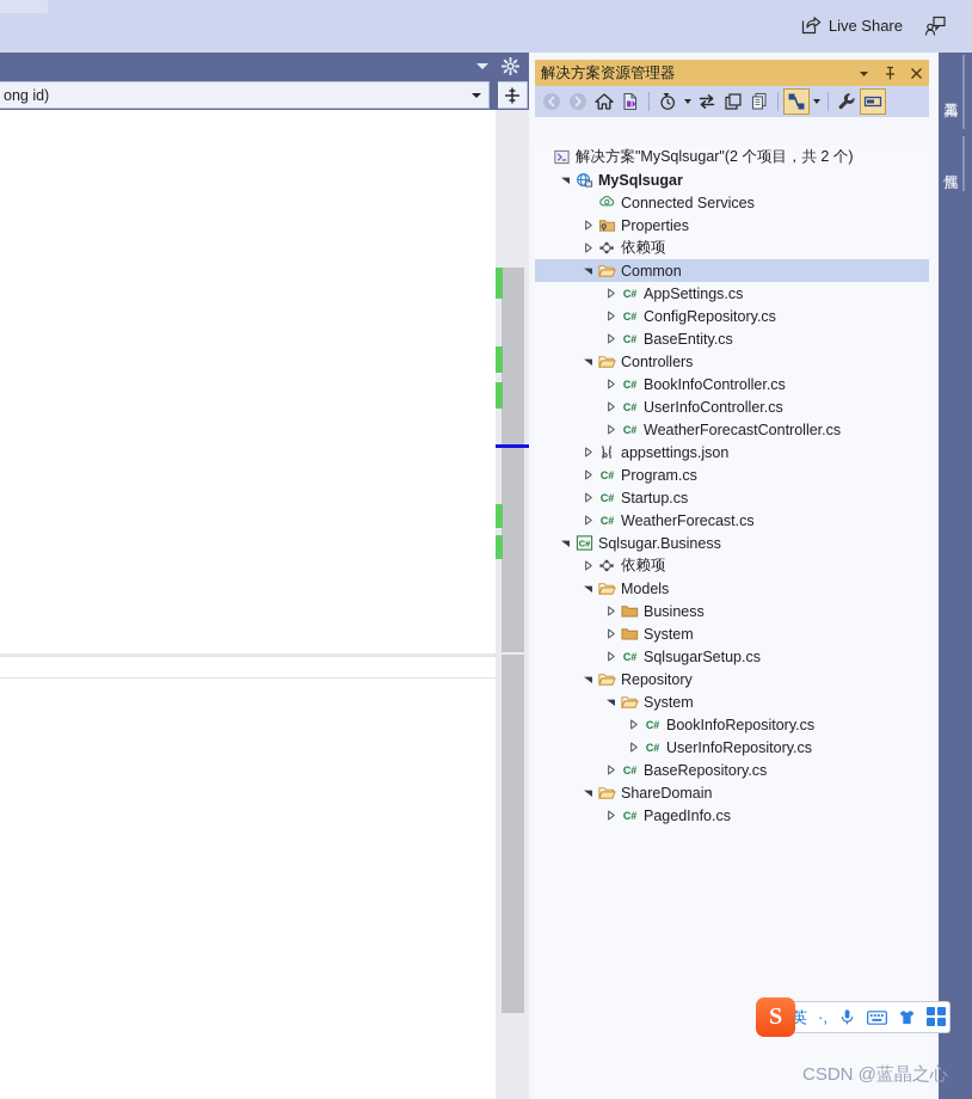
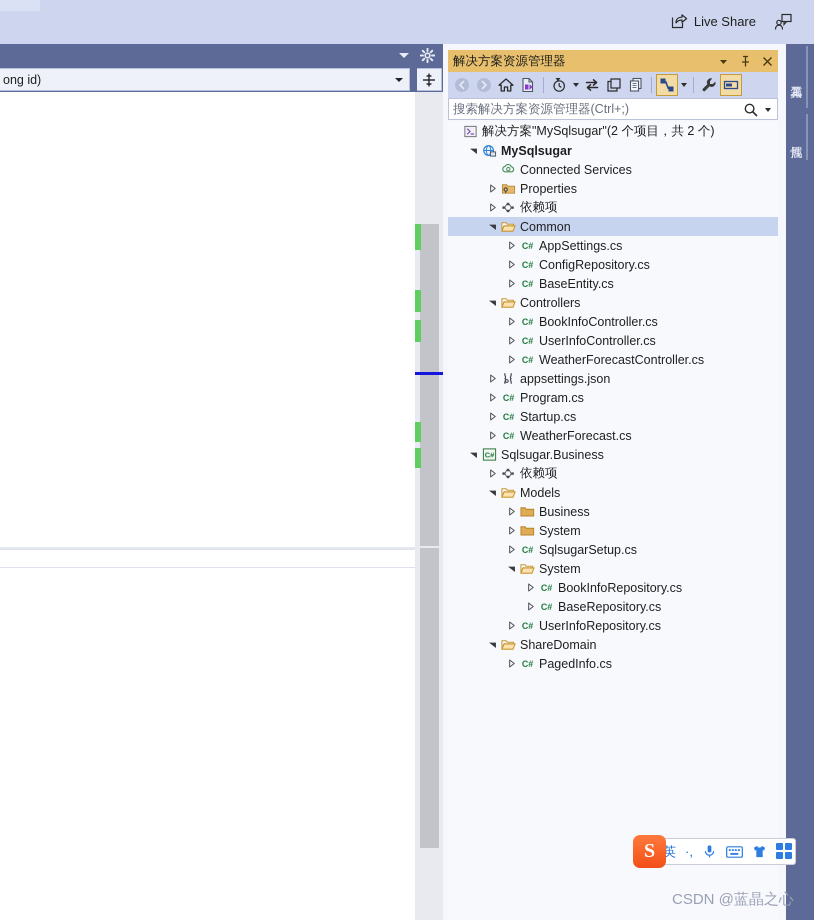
  Live Share
  ong id)
  解决方案资源管理器
+ 搜索解决方案资源管理器(Ctrl+;)
  解决方案"MySqlsugar"(2 个项目，共 2 个)
  MySqlsugar
  Connected Services
  Properties
  依赖项
  Common
  C#
  AppSettings.cs
  C#
  ConfigRepository.cs
  C#
  BaseEntity.cs
  Controllers
  C#
  BookInfoController.cs
  C#
  UserInfoController.cs
  C#
  WeatherForecastController.cs
  appsettings.json
  C#
  Program.cs
  C#
  Startup.cs
  C#
  WeatherForecast.cs
  C#
  Sqlsugar.Business
  依赖项
  Models
  Business
  System
  C#
  SqlsugarSetup.cs
- Repository
  System
  C#
  BookInfoRepository.cs
  C#
- UserInfoRepository.cs
+ BaseRepository.cs
  C#
- BaseRepository.cs
+ UserInfoRepository.cs
  ShareDomain
  C#
  PagedInfo.cs
  S
  英
  ·,
  CSDN @蓝晶之心
